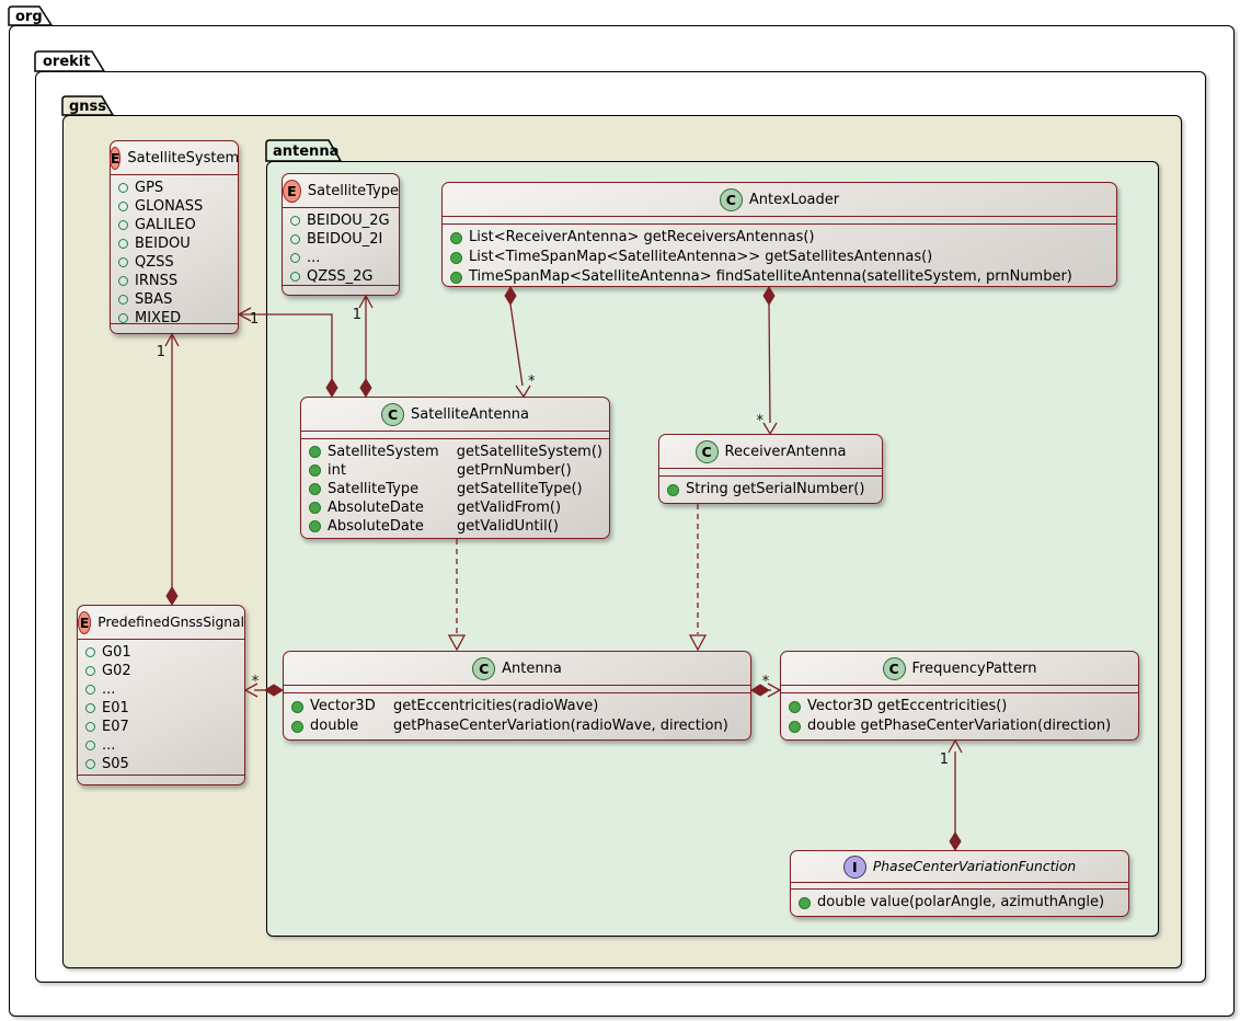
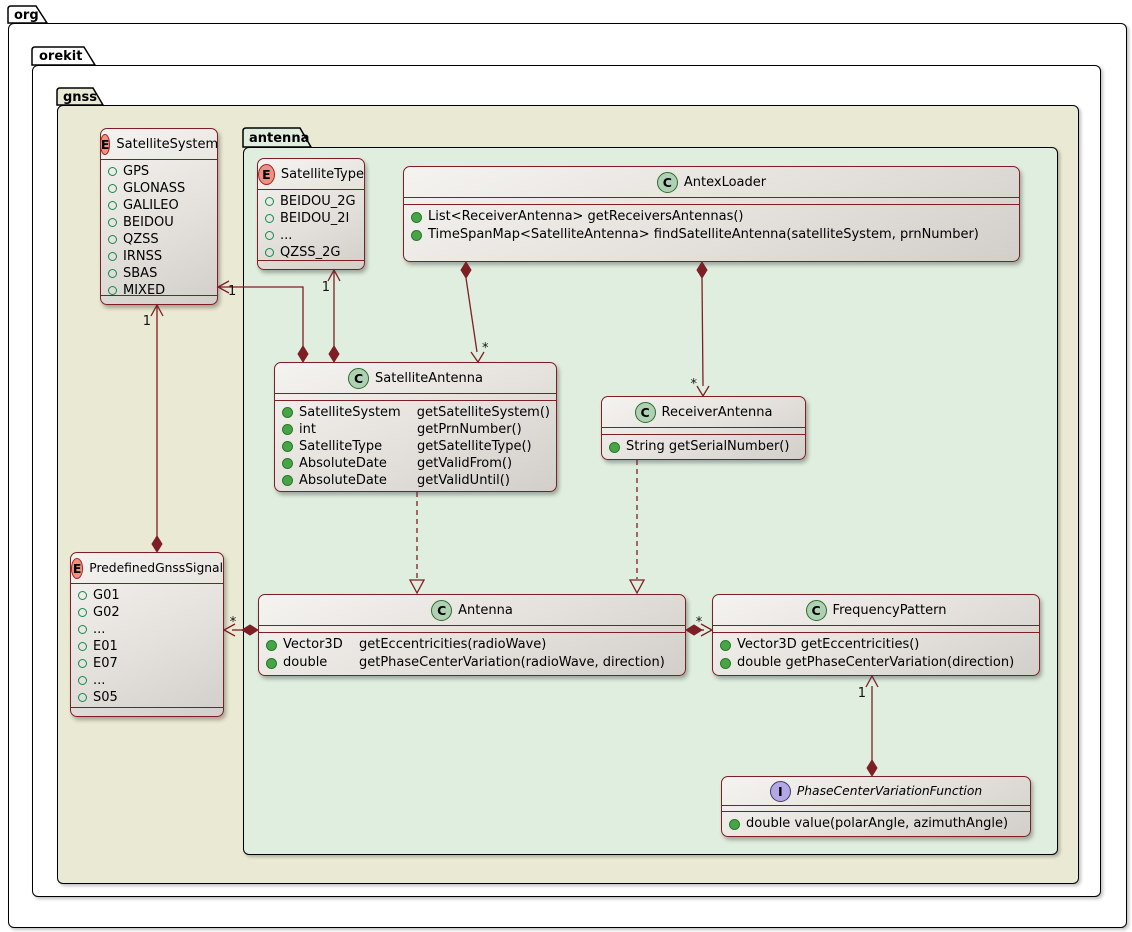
  E
  SatelliteSystem
  GPS
  GLONASS
  GALILEO
  BEIDOU
  QZSS
  IRNSS
  SBAS
  MIXED
  E
  SatelliteType
  BEIDOU_2G
  BEIDOU_2I
  ...
  QZSS_2G
  C
  AntexLoader
  List<ReceiverAntenna> getReceiversAntennas()
- List<TimeSpanMap<SatelliteAntenna>> getSatellitesAntennas()
  TimeSpanMap<SatelliteAntenna> findSatelliteAntenna(satelliteSystem, prnNumber)
  C
  SatelliteAntenna
  SatelliteSystem
  getSatelliteSystem()
  int
  getPrnNumber()
  SatelliteType
  getSatelliteType()
  AbsoluteDate
  getValidFrom()
  AbsoluteDate
  getValidUntil()
  C
  ReceiverAntenna
  String getSerialNumber()
  E
  PredefinedGnssSignal
  G01
  G02
  ...
  E01
  E07
  ...
  S05
  C
  Antenna
  Vector3D
  getEccentricities(radioWave)
  double
  getPhaseCenterVariation(radioWave, direction)
  C
  FrequencyPattern
  Vector3D getEccentricities()
  double getPhaseCenterVariation(direction)
  I
  PhaseCenterVariationFunction
  double value(polarAngle, azimuthAngle)
  org
  orekit
  gnss
  antenna
  1
  1
  1
  *
  *
  *
  *
  1
